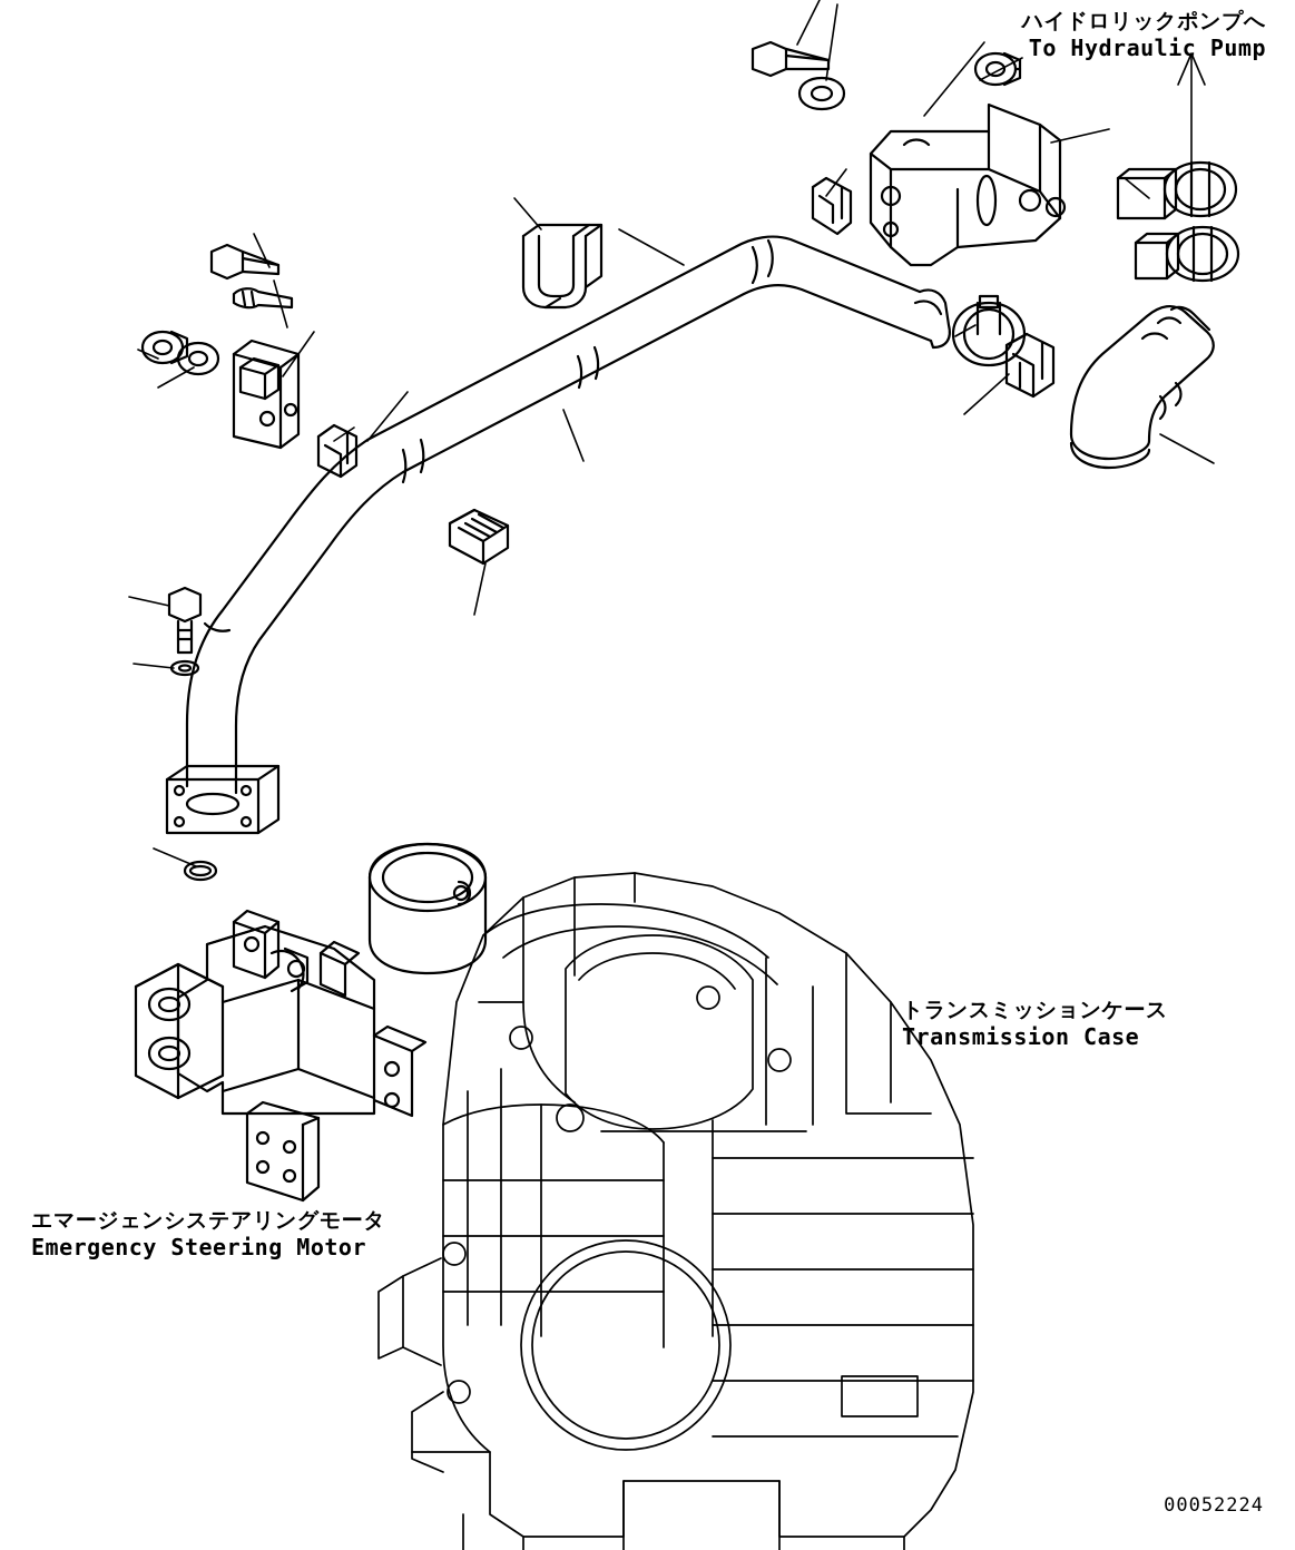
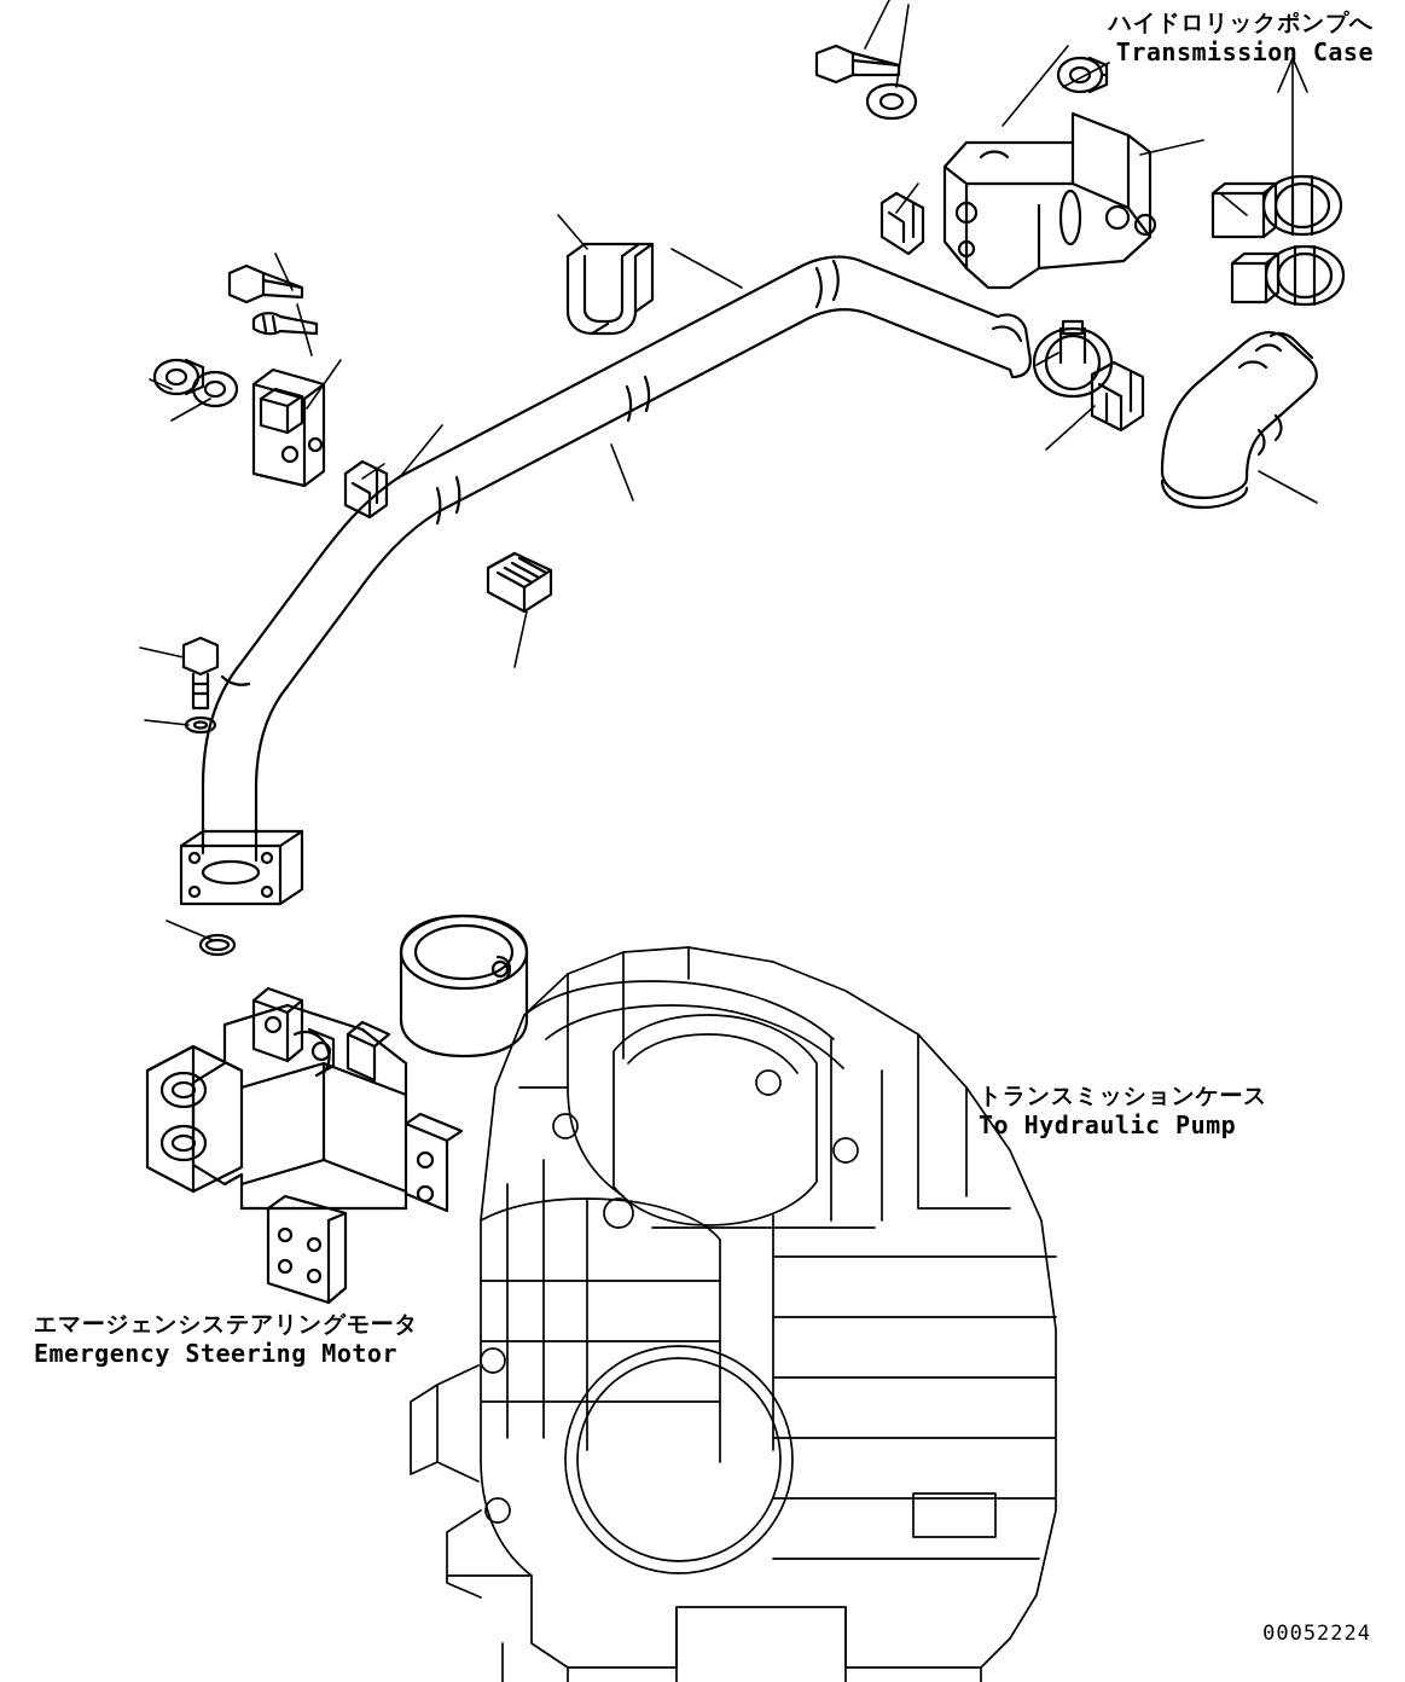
  ハイドロリックポンプへ
- To Hydraulic Pump
+ Transmission Case
  トランスミッションケース
- Transmission Case
+ To Hydraulic Pump
  エマージェンシステアリングモータ
  Emergency Steering Motor
  00052224
